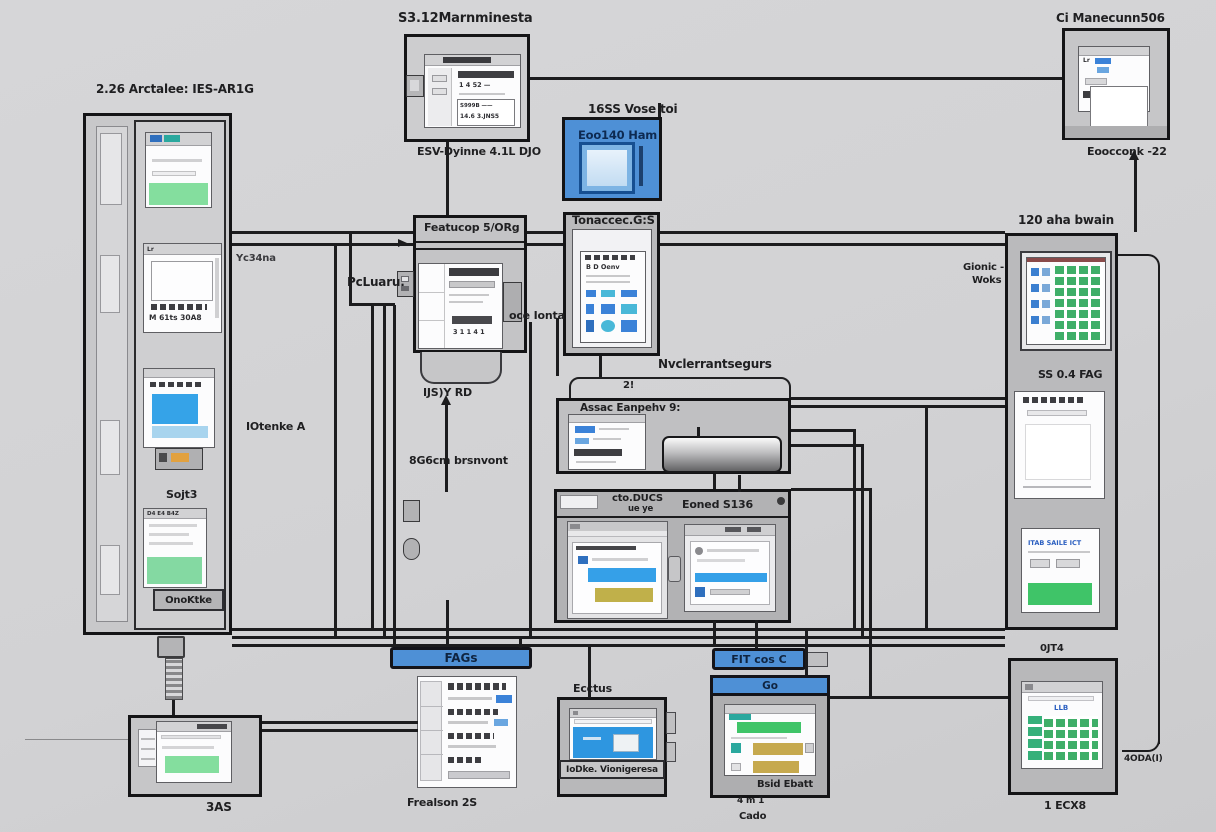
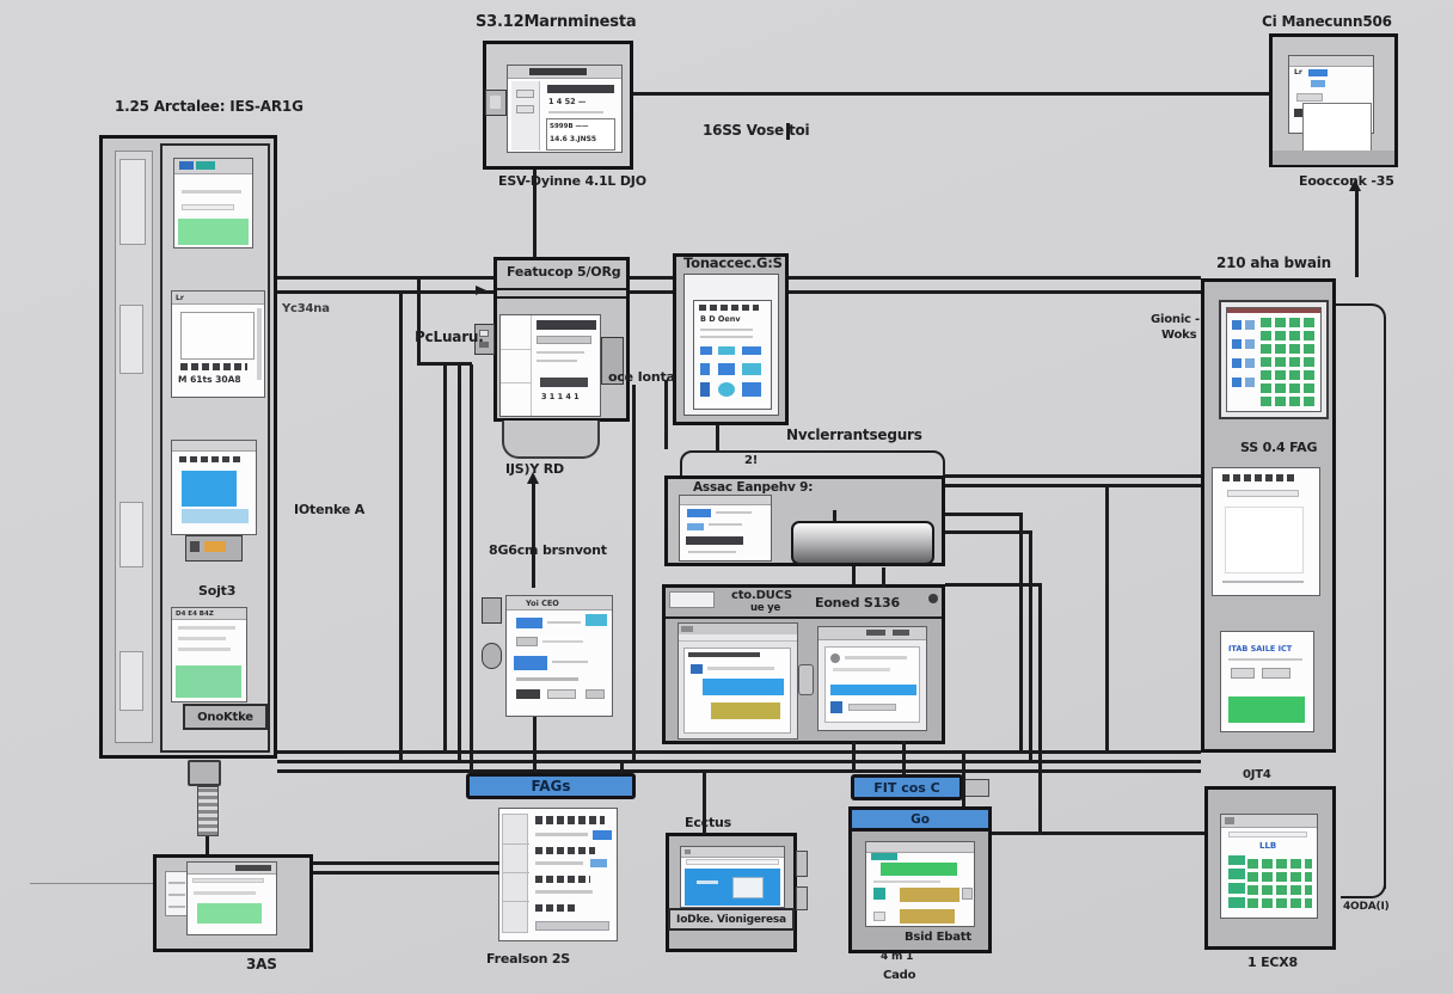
- 2.26 Arctalee: IES-AR1G
+ 1.25 Arctalee: IES-AR1G
  M 61ts 30A8
  Yc34na
  IOtenke A
  Sojt3
  OnoKtke
  3AS
  S3.12Marnminesta
  1 4 52 —
  ESV-yinne 4.1L DJO
  Ci Manecunn506
- Eoocconk -22
+ Eoocconk -35
  16SS Vose toi
- Eoo140 Ham
  Tonaccec.G:S
  B D Oenv
  Featucop 5/ORg
  3 1 1 4 1
  IJS)Y RD
  cLuaru.
  oce Ionta
  Nvclerrantsegurs
  2!
  Assac Eanpehv 9:
  cto.DUCS
  ue ye
  Eoned S136
  8G6c brsnvont
+ Yoi CEO
  FAGs
  Frealson 2S
  Ectus
  IoDke. Vionigeresa
  FIT cos C
  Go
  Bsid Ebatt
  4 m 1
  Cado
- 120 aha bwain
+ 210 aha bwain
  Gionic -
  Woks
  SS 0.4 FAG
  ITAB SAILE ICT
  0JT4
  LLB
  4ODA(I)
  1 ECX8
